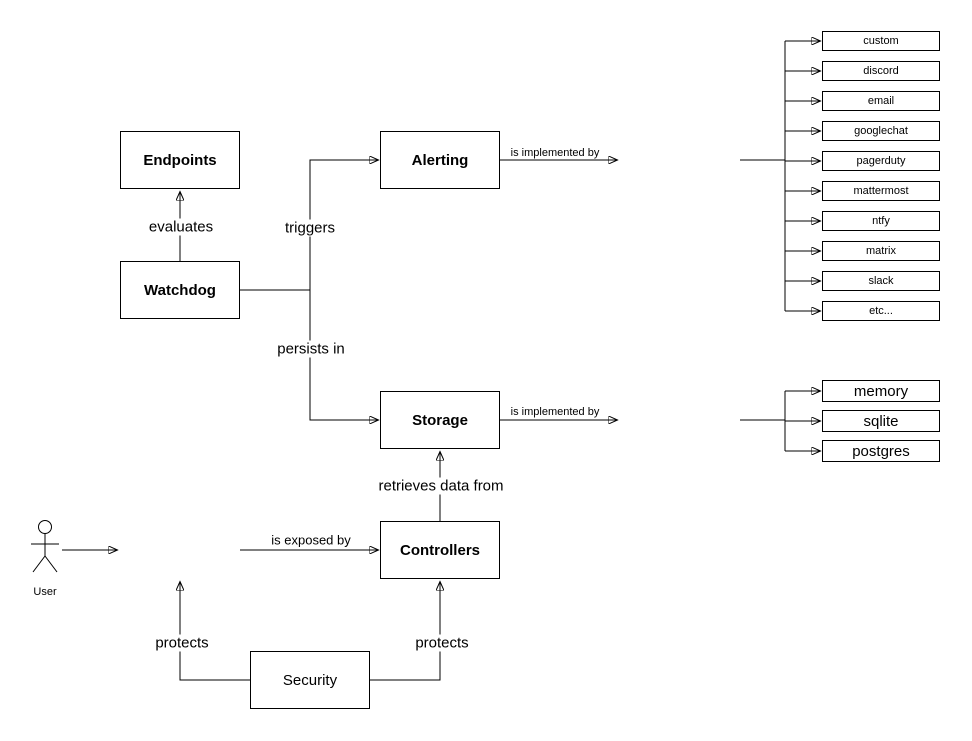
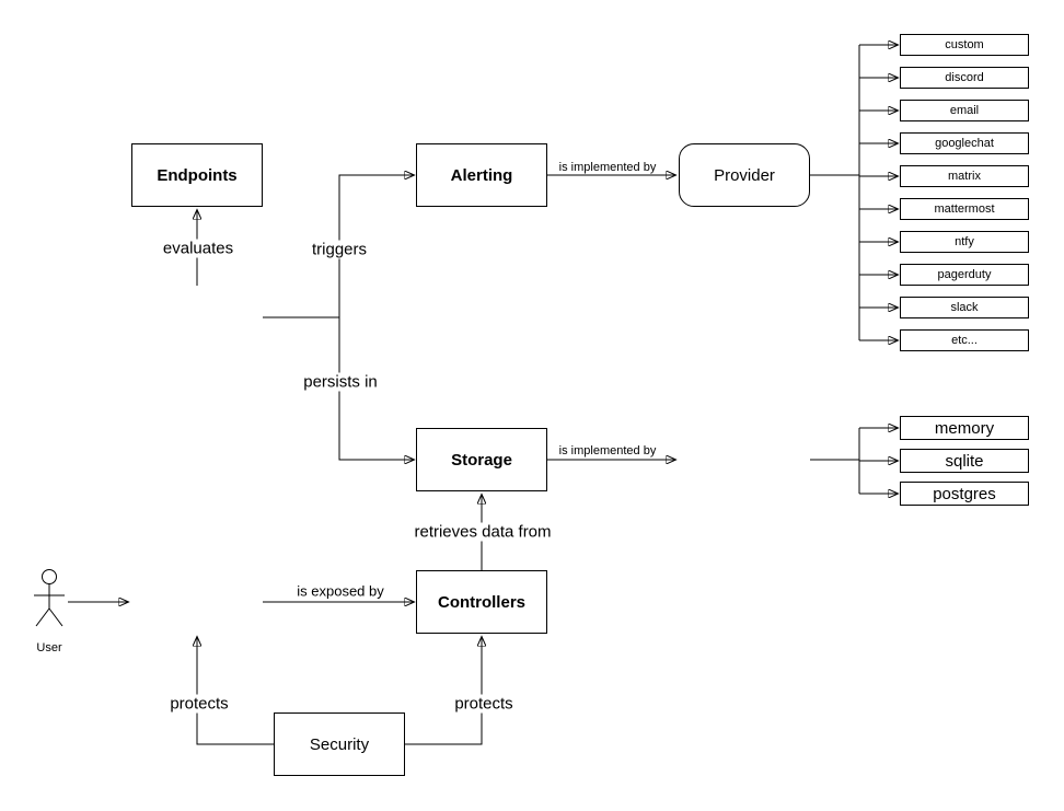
  Endpoints
- Watchdog
  Alerting
+ Provider
  Storage
  Controllers
  Security
  custom
  discord
  email
  googlechat
- pagerduty
+ matrix
  mattermost
  ntfy
- matrix
+ pagerduty
  slack
  etc...
  memory
  sqlite
  postgres
  evaluates
  triggers
  persists in
  is implemented by
  is implemented by
  retrieves data from
  is exposed by
  protects
  protects
  User
